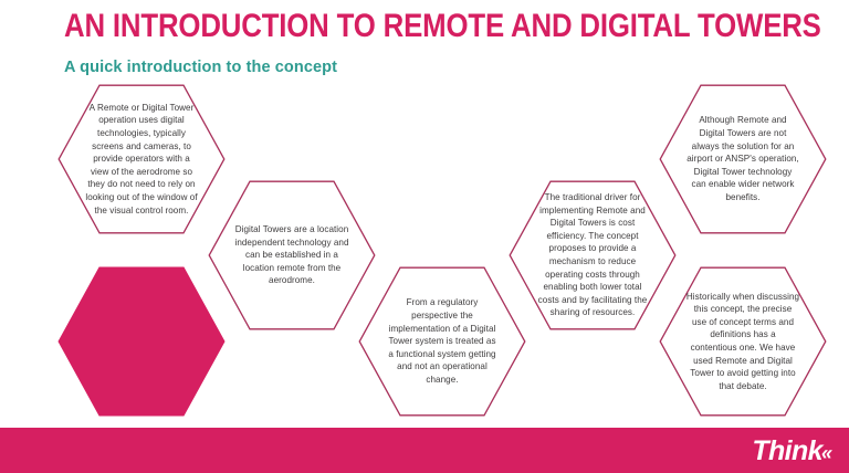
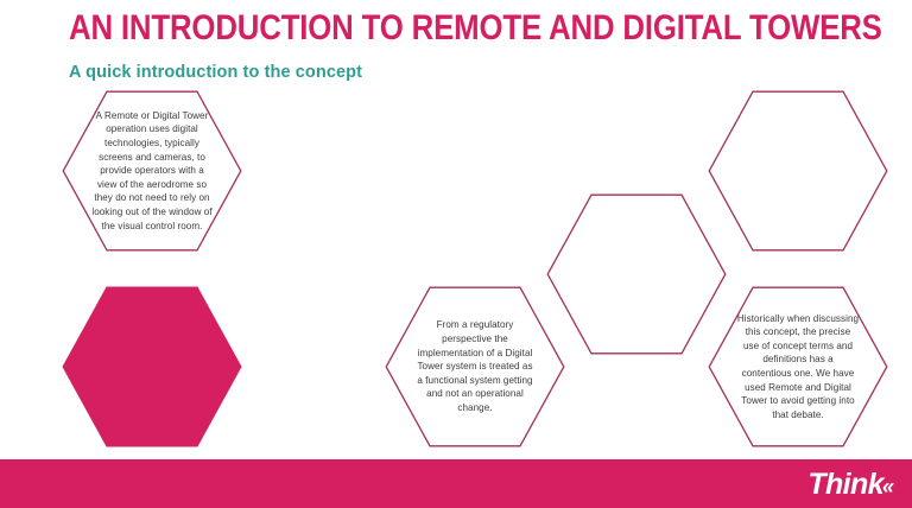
  AN INTRODUCTION TO REMOTE AND DIGITAL TOWERS
  A quick introduction to the concept
  A Remote or Digital Tower operation uses digital technologies, typically screens and cameras, to provide operators with a view of the aerodrome so they do not need to rely on looking out of the window of the visual control room.
- Digital Towers are a location independent technology and can be established in a location remote from the aerodrome.
- The traditional driver for implementing Remote and Digital Towers is cost efficiency. The concept proposes to provide a mechanism to reduce operating costs through enabling both lower total costs and by facilitating the sharing of resources.
- Although Remote and Digital Towers are not always the solution for an airport or ANSP's operation, Digital Tower technology can enable wider network benefits.
  From a regulatory perspective the implementation of a Digital Tower system is treated as a functional system getting and not an operational change.
  Historically when discussing this concept, the precise use of concept terms and definitions has a contentious one. We have used Remote and Digital Tower to avoid getting into that debate.
  Think
  «
